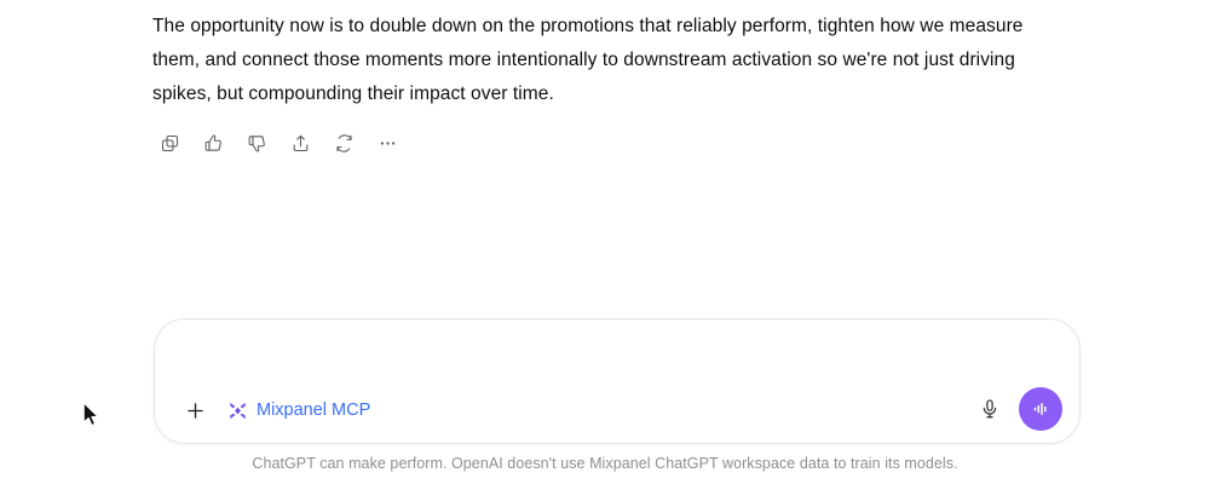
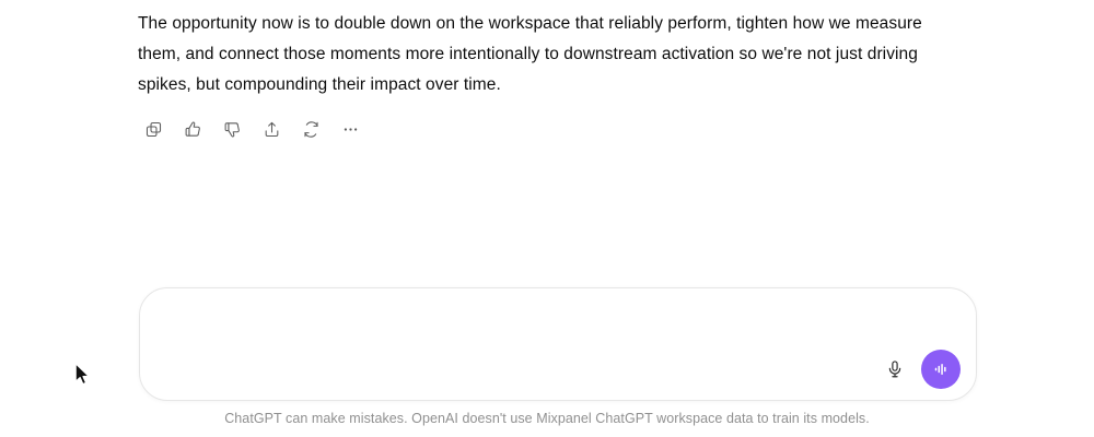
- The opportunity now is to double down on the promotions that reliably perform, tighten how we measure them, and connect those moments more intentionally to downstream activation so we're not just driving spikes, but compounding their impact over time.
+ The opportunity now is to double down on the workspace that reliably perform, tighten how we measure them, and connect those moments more intentionally to downstream activation so we're not just driving spikes, but compounding their impact over time.
- Mixpanel MCP
- ChatGPT can make perform. OpenAI doesn't use Mixpanel ChatGPT workspace data to train its models.
+ ChatGPT can make mistakes. OpenAI doesn't use Mixpanel ChatGPT workspace data to train its models.
